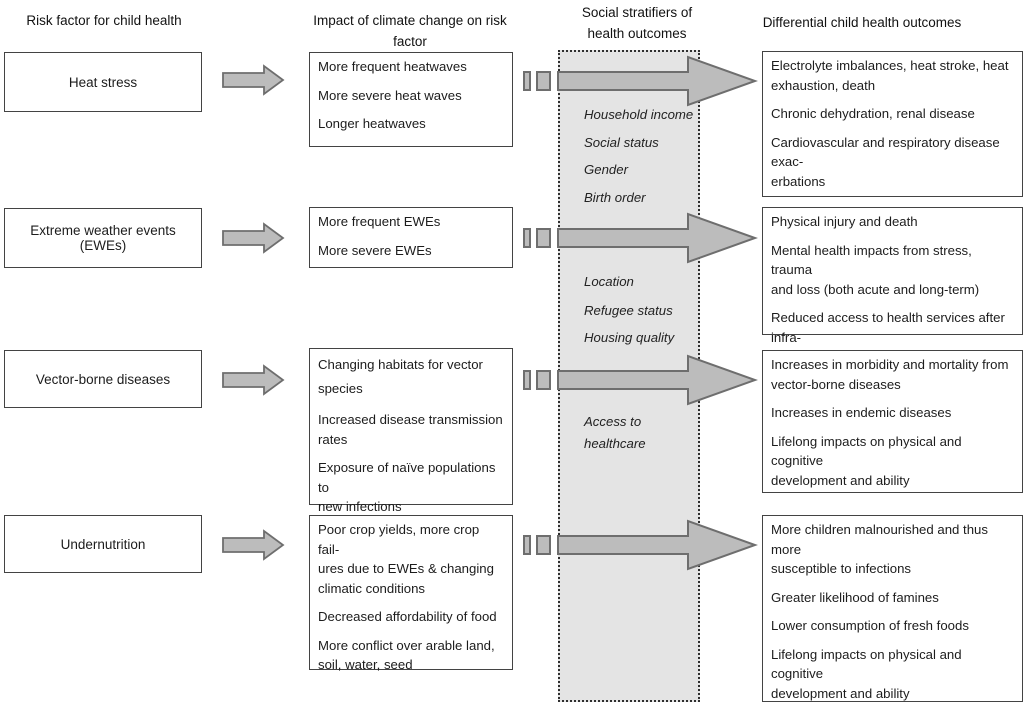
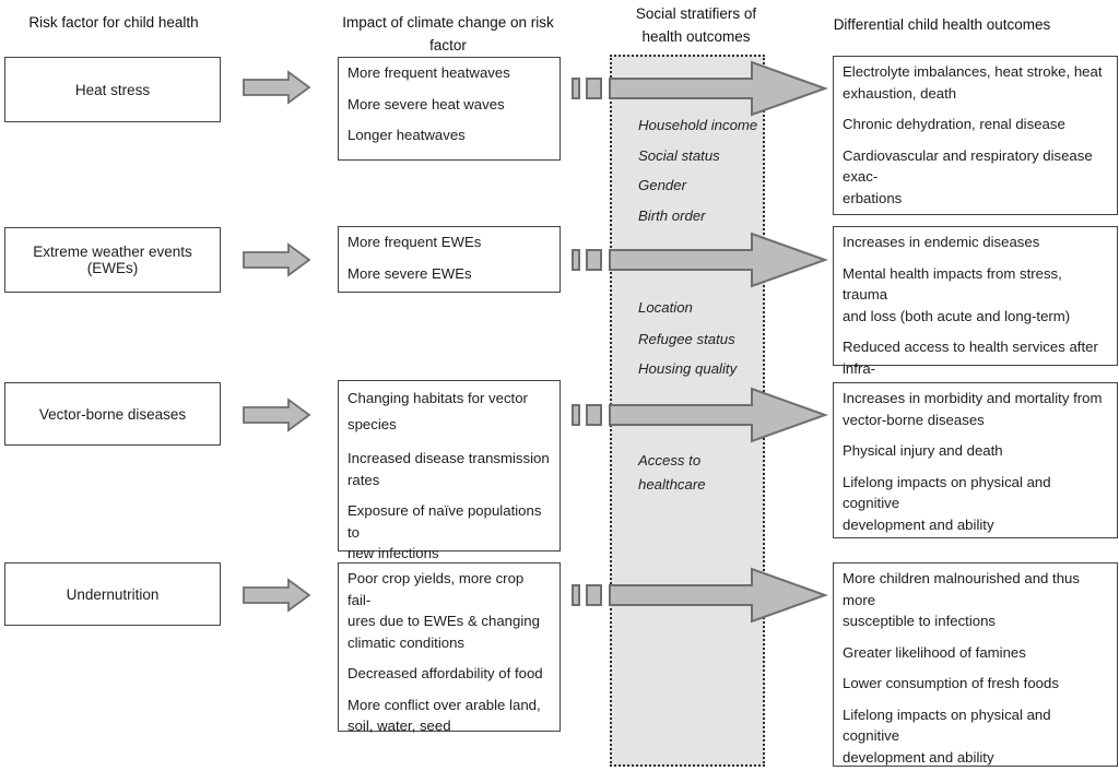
  Risk factor for child health
  Impact of climate change on risk factor
  Social stratifiers of
  health outcomes
  Differential child health outcomes
  Household income
  Social status
  Gender
  Birth order
  Location
  Refugee status
  Housing quality
  Access to
  healthcare
  Heat stress
  More frequent heatwaves
  More severe heat waves
  Longer heatwaves
  Electrolyte imbalances, heat stroke, heat
  exhaustion, death
  Chronic dehydration, renal disease
  Cardiovascular and respiratory disease exac-
  erbations
  Extreme weather events (EWEs)
  More frequent EWEs
  More severe EWEs
- Physical injury and death
+ Increases in endemic diseases
  Mental health impacts from stress, trauma
  and loss (both acute and long-term)
  Reduced access to health services after infra-
  Vector-borne diseases
  Changing habitats for vector
  species
  Increased disease transmission
  rates
  Exposure of naïve populations to
  new infections
  Increases in morbidity and mortality from
  vector-borne diseases
- Increases in endemic diseases
+ Physical injury and death
  Lifelong impacts on physical and cognitive
  development and ability
  Undernutrition
  Poor crop yields, more crop fail-
  ures due to EWEs & changing
  climatic conditions
  Decreased affordability of food
  More conflict over arable land,
  soil, water, seed
  More children malnourished and thus more
  susceptible to infections
  Greater likelihood of famines
  Lower consumption of fresh foods
  Lifelong impacts on physical and cognitive
  development and ability
